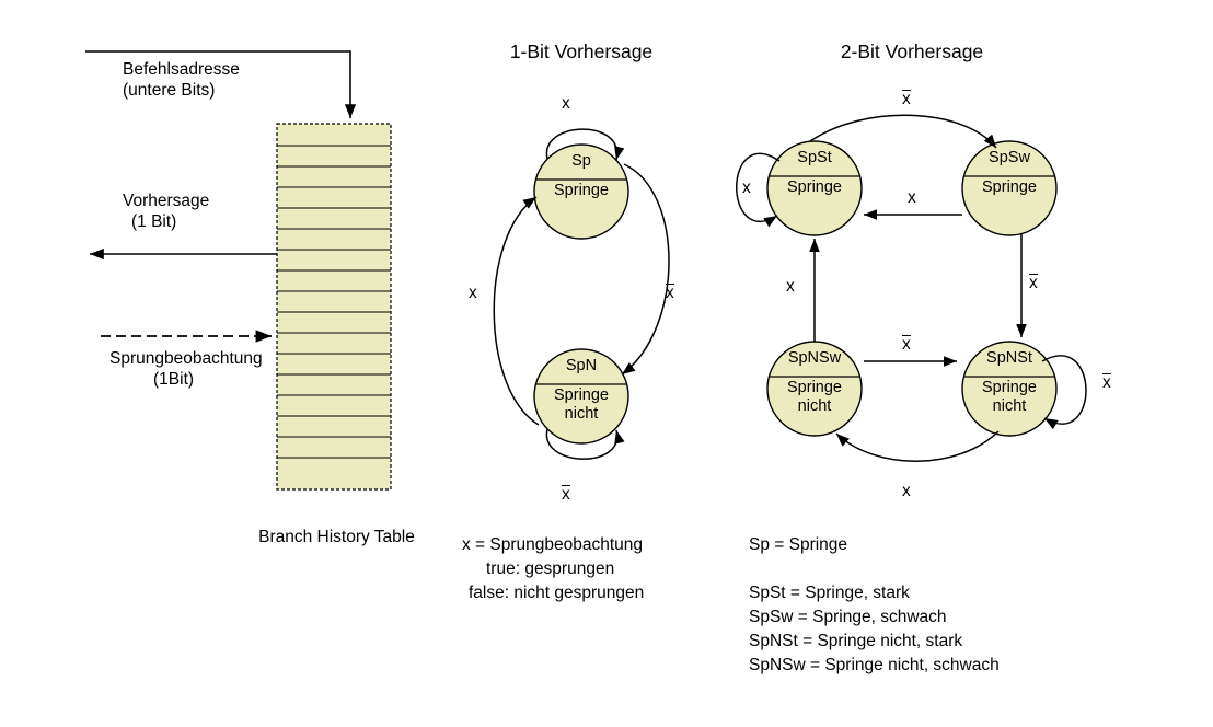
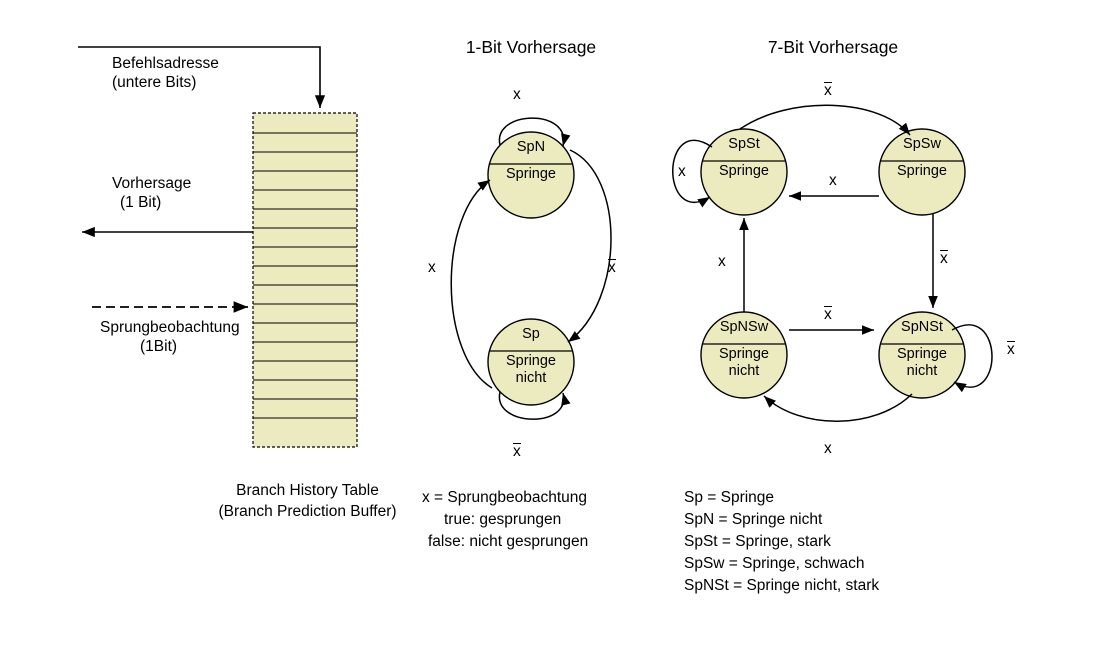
  Befehlsadresse
  (untere Bits)
  Vorhersage
  (1 Bit)
  Sprungbeobachtung
  (1Bit)
  Branch History Table
+ (Branch Prediction Buffer)
  1-Bit Vorhersage
- Sp
+ SpN
  Springe
- SpN
+ Sp
  Springe
  nicht
  x
  x
  x
  x
  x = Sprungbeobachtung
  true: gesprungen
  false: nicht gesprungen
- 2-Bit Vorhersage
+ 7-Bit Vorhersage
  SpSt
  Springe
  SpSw
  Springe
  SpNSw
  Springe
  nicht
  SpNSt
  Springe
  nicht
  x
  x
  x
  x
  x
  x
  x
  x
  Sp = Springe
+ SpN = Springe nicht
  SpSt = Springe, stark
  SpSw = Springe, schwach
  SpNSt = Springe nicht, stark
- SpNSw = Springe nicht, schwach
